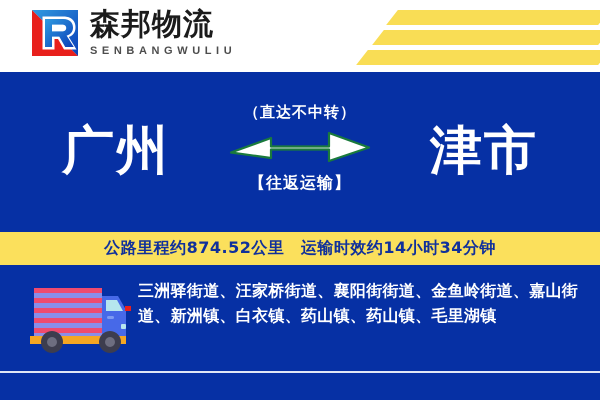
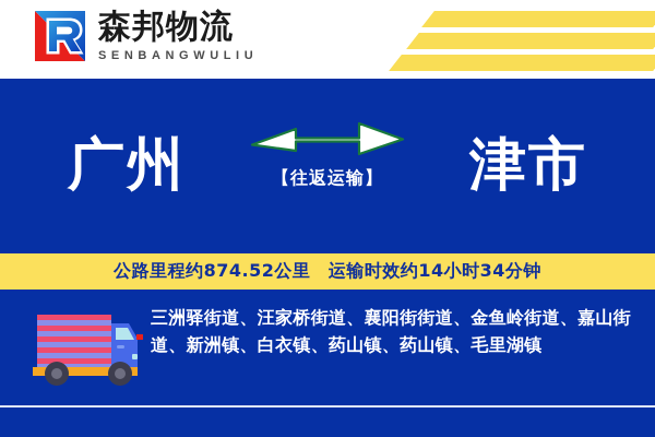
  森邦物流
  SENBANGWULIU
  广州
- （直达不中转）
  【往返运输】
  津市
  公路里程约874.52公里 运输时效约14小时34分钟
  三洲驿街道、汪家桥街道、襄阳街街道、金鱼岭街道、嘉山街道、新洲镇、白衣镇、药山镇、药山镇、毛里湖镇
